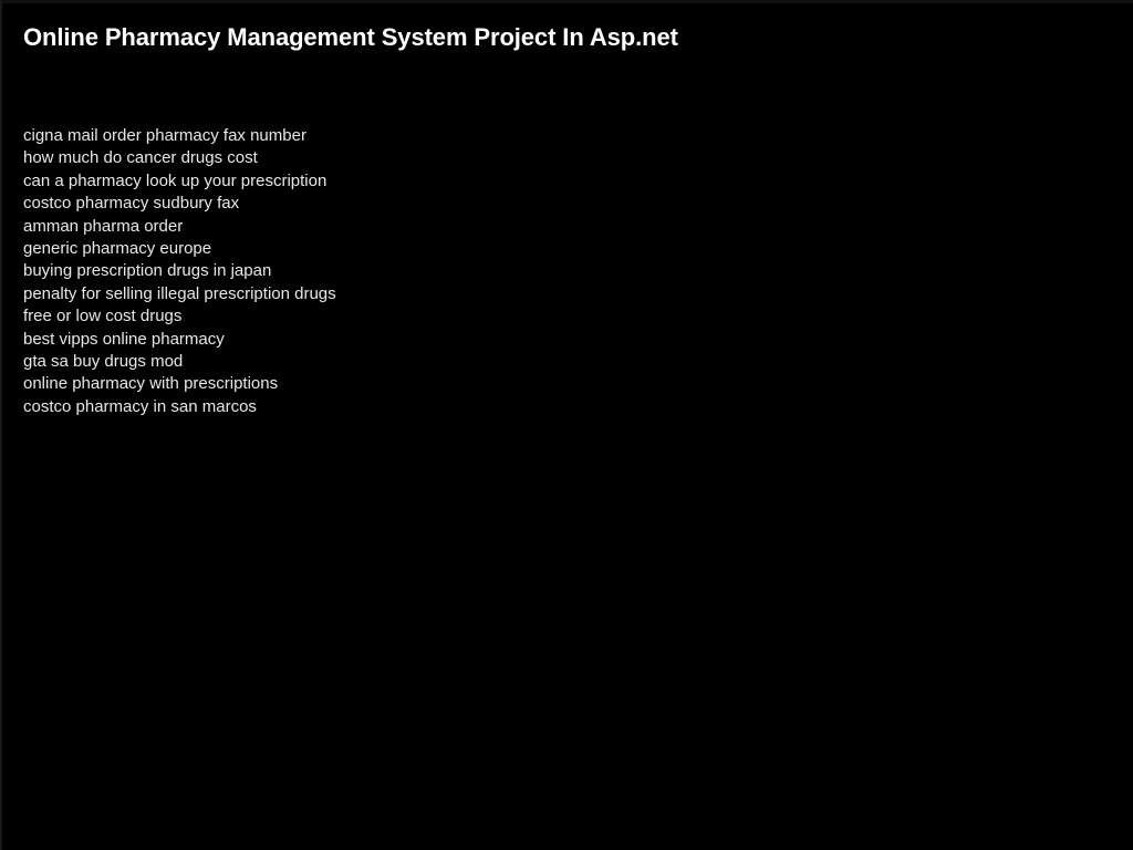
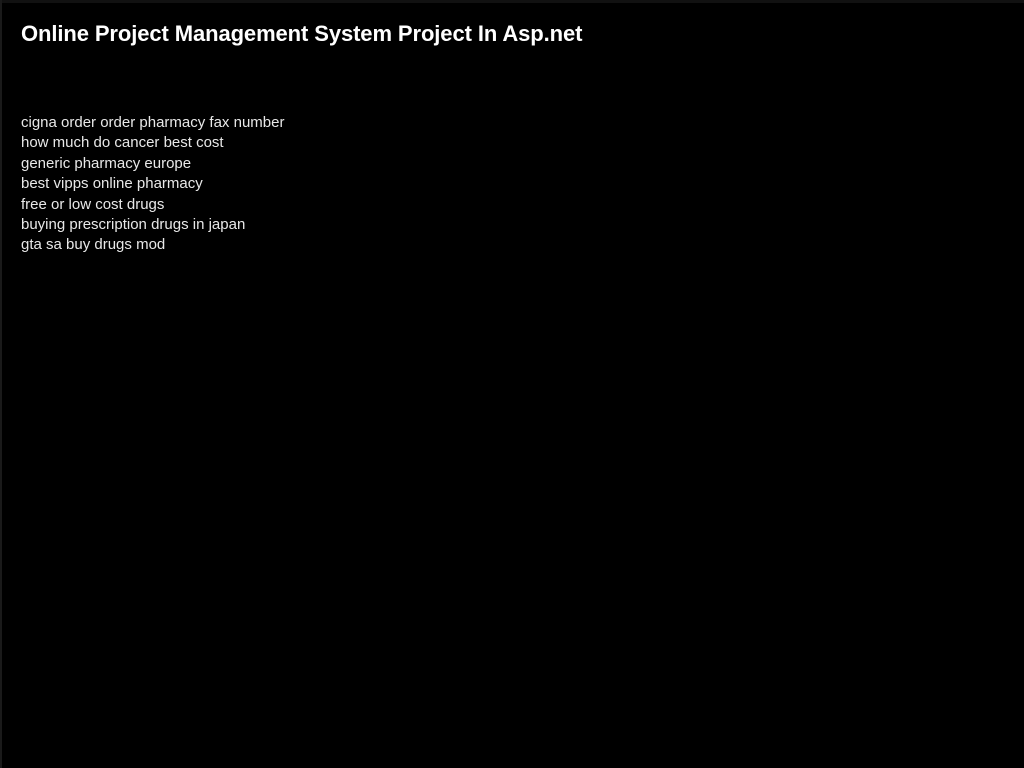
- Online Pharmacy Management System Project In Asp.net
+ Online Project Management System Project In Asp.net
- cigna mail order pharmacy fax number
+ cigna order order pharmacy fax number
- how much do cancer drugs cost
+ how much do cancer best cost
- can a pharmacy look up your prescription
- costco pharmacy sudbury fax
- amman pharma order
  generic pharmacy europe
- buying prescription drugs in japan
+ best vipps online pharmacy
- penalty for selling illegal prescription drugs
  free or low cost drugs
- best vipps online pharmacy
+ buying prescription drugs in japan
  gta sa buy drugs mod
- online pharmacy with prescriptions
- costco pharmacy in san marcos
